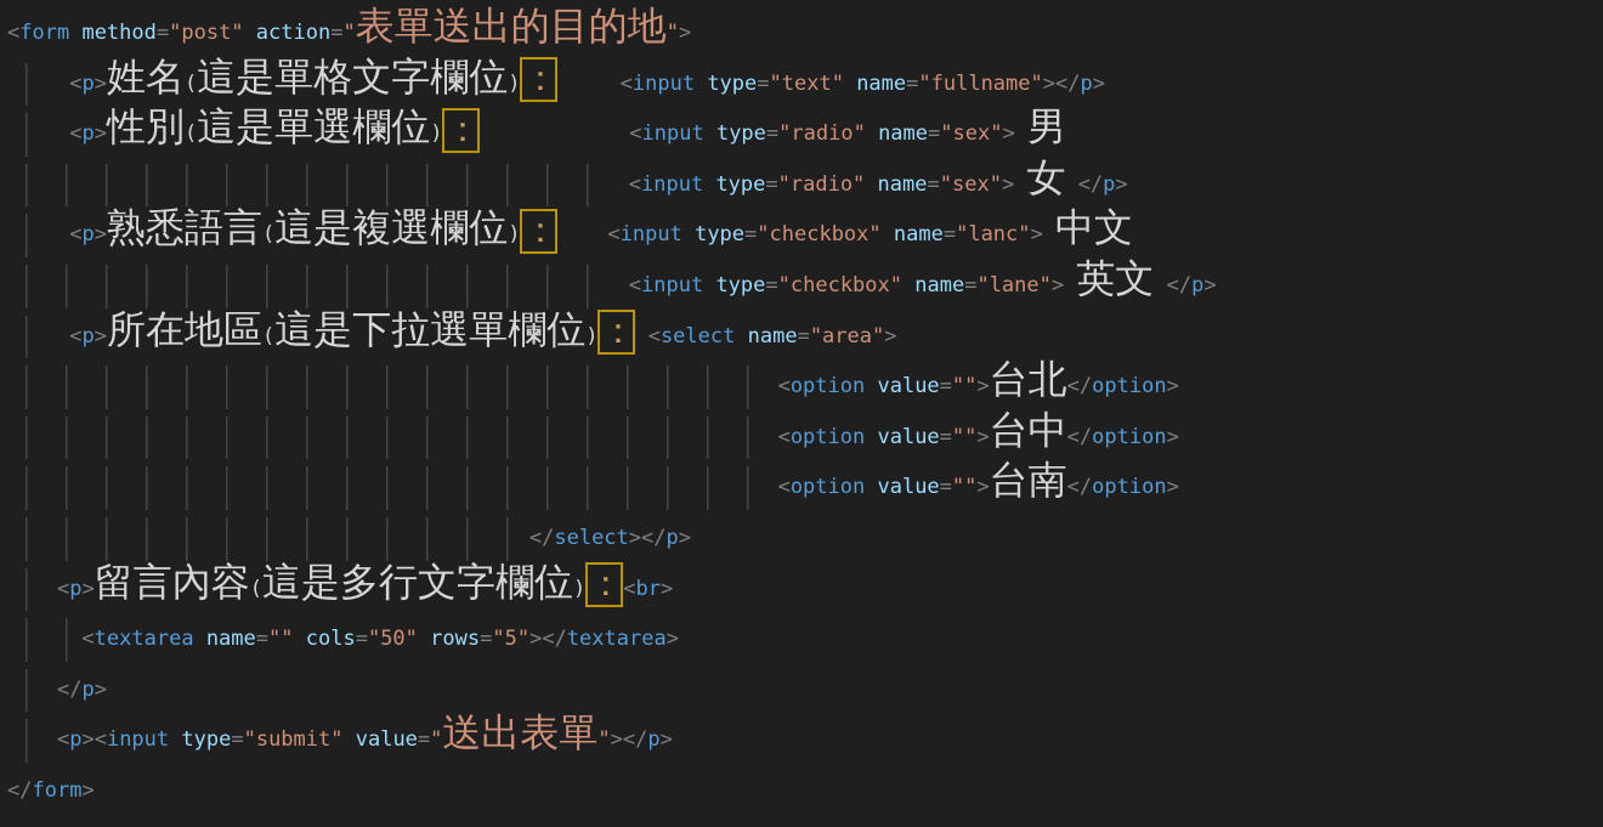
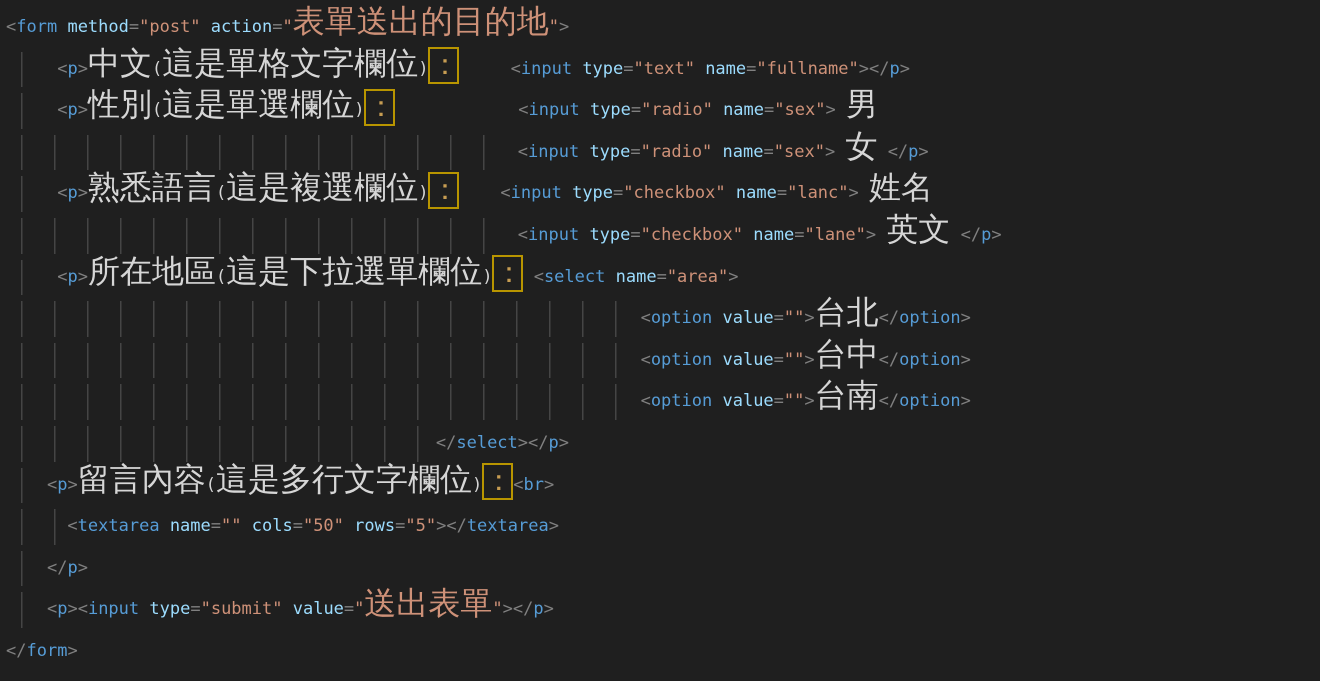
  <form method="post" action="表單送出的目的地">
- <p>姓名(這是單格文字欄位)： <input type="text" name="fullname"></p>
+ <p>中文(這是單格文字欄位)： <input type="text" name="fullname"></p>
  <p>性別(這是單選欄位)： <input type="radio" name="sex"> 男
  <input type="radio" name="sex"> 女 </p>
- <p>熟悉語言(這是複選欄位)： <input type="checkbox" name="lanc"> 中文
+ <p>熟悉語言(這是複選欄位)： <input type="checkbox" name="lanc"> 姓名
  <input type="checkbox" name="lane"> 英文 </p>
  <p>所在地區(這是下拉選單欄位)： <select name="area">
  <option value="">台北</option>
  <option value="">台中</option>
  <option value="">台南</option>
  </select></p>
  <p>留言內容(這是多行文字欄位)：<br>
  <textarea name="" cols="50" rows="5"></textarea>
  </p>
  <p><input type="submit" value="送出表單"></p>
  </form>
